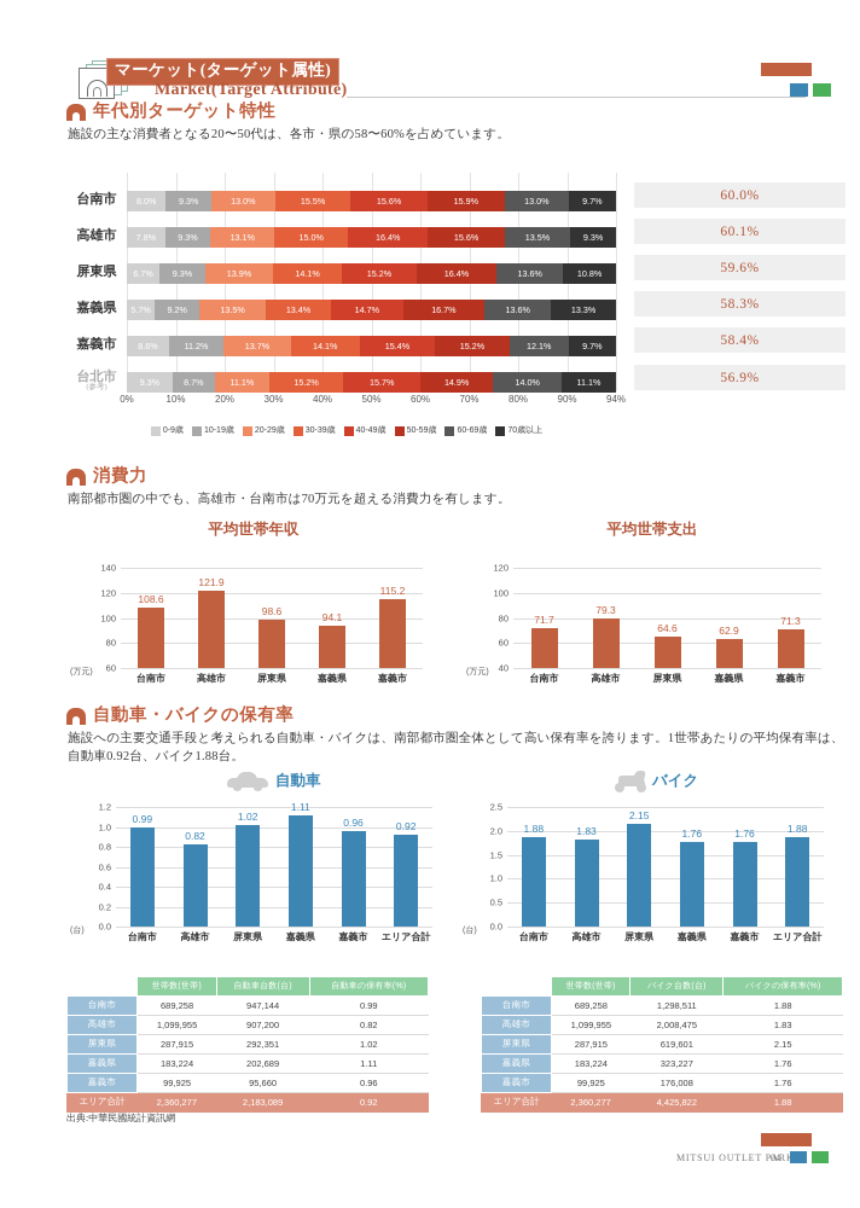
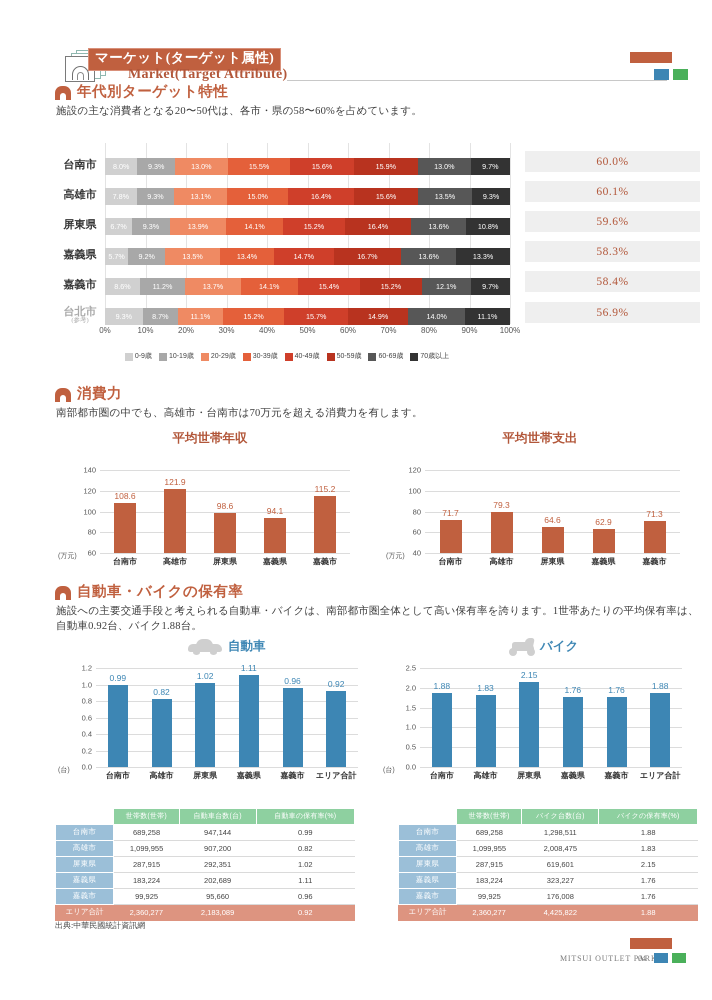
  マーケット(ターゲット属性)
  Market(Target Attribute)
  年代別ターゲット特性
  施設の主な消費者となる20〜50代は、各市・県の58〜60%を占めています。
  台南市
  8.0%
  9.3%
  13.0%
  15.5%
  15.6%
  15.9%
  13.0%
  9.7%
  高雄市
  7.8%
  9.3%
  13.1%
  15.0%
  16.4%
  15.6%
  13.5%
  9.3%
  屏東県
  6.7%
  9.3%
  13.9%
  14.1%
  15.2%
  16.4%
  13.6%
  10.8%
  嘉義県
  5.7%
  9.2%
  13.5%
  13.4%
  14.7%
  16.7%
  13.6%
  13.3%
  嘉義市
  8.6%
  11.2%
  13.7%
  14.1%
  15.4%
  15.2%
  12.1%
  9.7%
  台北市
  9.3%
  8.7%
  11.1%
  15.2%
  15.7%
  14.9%
  14.0%
  11.1%
  0%
  10%
  20%
  30%
  40%
  50%
  60%
  70%
  80%
  90%
- 94%
+ 100%
  60.0%
  60.1%
  59.6%
  58.3%
  58.4%
  56.9%
  消費力
  南部都市圏の中でも、高雄市・台南市は70万元を超える消費力を有します。
  平均世帯年収
  60
  80
  100
  120
  140
  108.6
  台南市
  121.9
  高雄市
  98.6
  屏東県
  94.1
  嘉義県
  115.2
  嘉義市
  平均世帯支出
  40
  60
  80
  100
  120
  71.7
  台南市
  79.3
  高雄市
  64.6
  屏東県
  62.9
  嘉義県
  71.3
  嘉義市
  自動車・バイクの保有率
  施設への主要交通手段と考えられる自動車・バイクは、南部都市圏全体として高い保有率を誇ります。1世帯あたりの平均保有率は、
  自動車0.92台、バイク1.88台。
  自動車
  0.0
  0.2
  0.4
  0.6
  0.8
  1.0
  1.2
  0.99
  台南市
  0.82
  高雄市
  1.02
  屏東県
  1.11
  嘉義県
  0.96
  嘉義市
  0.92
  エリア合計
  バイク
  0.0
  0.5
  1.0
  1.5
  2.0
  2.5
  1.88
  台南市
  1.83
  高雄市
  2.15
  屏東県
  1.76
  嘉義県
  1.76
  嘉義市
  1.88
  エリア合計
  台南市	689,258	947,144	0.99
  高雄市	1,099,955	907,200	0.82
  屏東県	287,915	292,351	1.02
  嘉義県	183,224	202,689	1.11
  嘉義市	99,925	95,660	0.96
  エリア合計	2,360,277	2,183,089	0.92
  台南市	689,258	1,298,511	1.88
  高雄市	1,099,955	2,008,475	1.83
  屏東県	287,915	619,601	2.15
  嘉義県	183,224	323,227	1.76
  嘉義市	99,925	176,008	1.76
  エリア合計	2,360,277	4,425,822	1.88
  出典:中華民國統計資訊網
  MITSUI OUTLET PAR
  04
